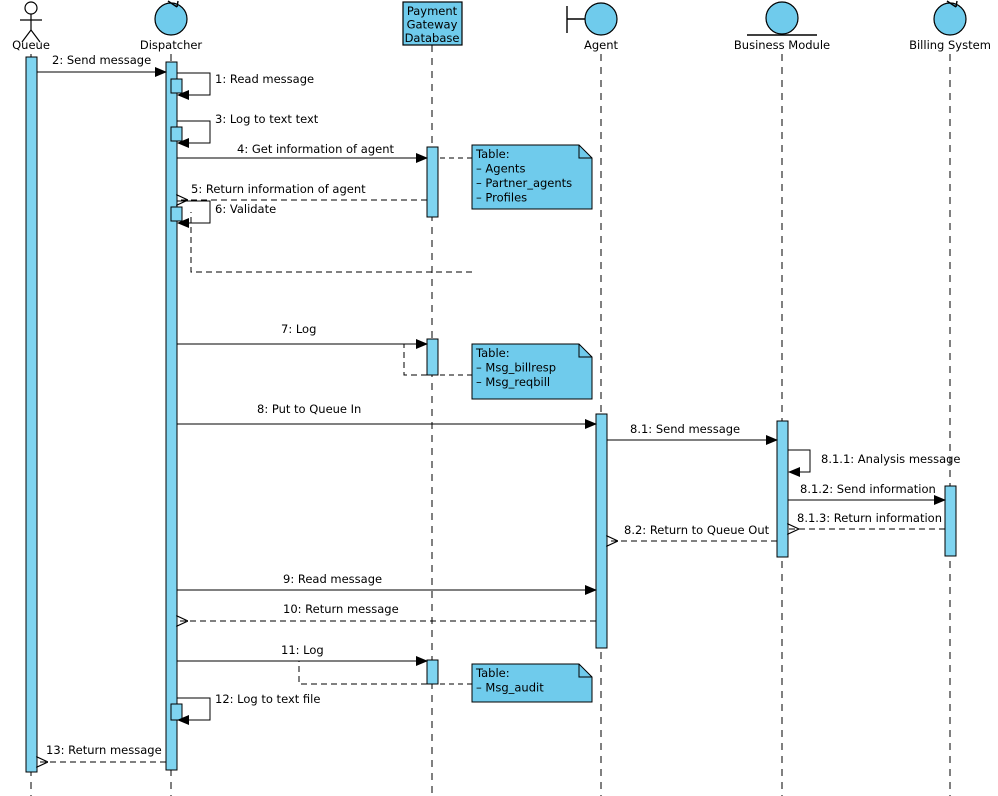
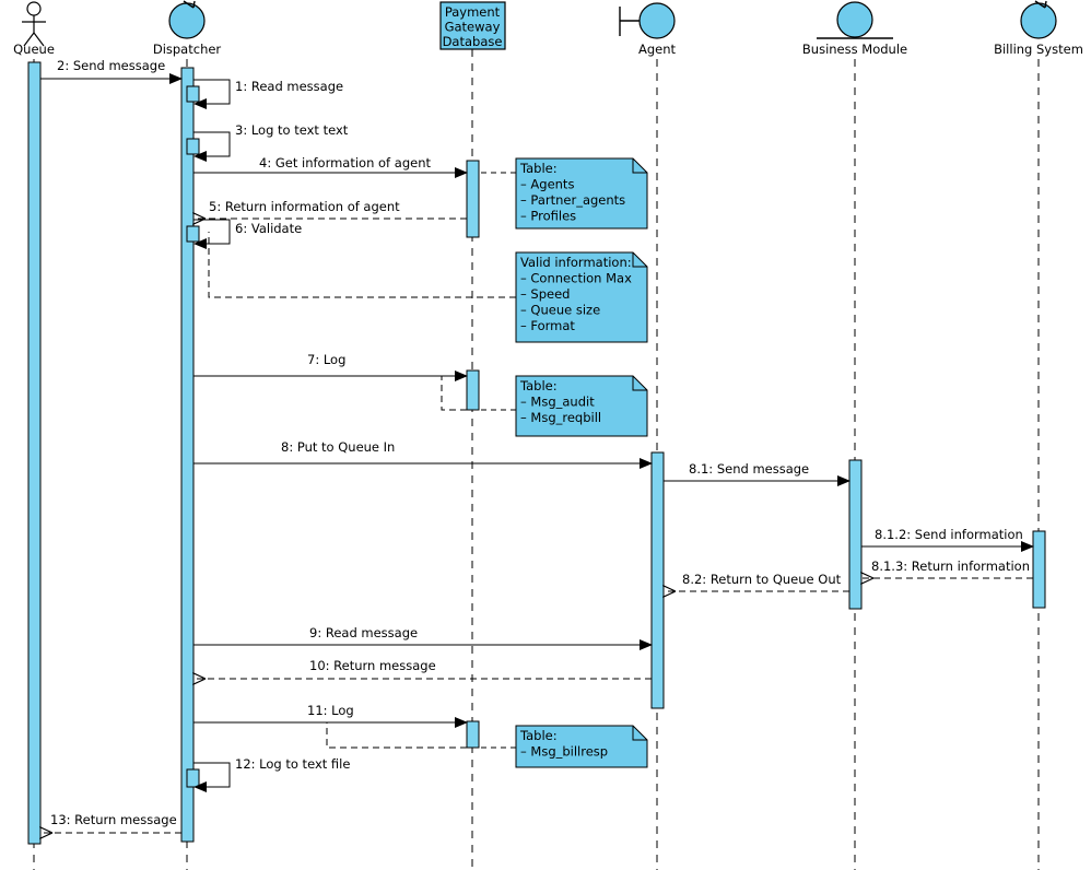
  Queue
  Dispatcher
  Payment
  Gateway
  Database
  Agent
  Business Module
  Billing System
  Table:
  – Agents
  – Partner_agents
  – Profiles
+ Valid information:
+ – Connection Max
+ – Speed
+ – Queue size
+ – Format
  Table:
- – Msg_billresp
+ – Msg_audit
  – Msg_reqbill
  Table:
- – Msg_audit
+ – Msg_billresp
  2: Send message
  1: Read message
  3: Log to text text
  4: Get information of agent
  5: Return information of agent
  6: Validate
  7: Log
  8: Put to Queue In
  8.1: Send message
- 8.1.1: Analysis message
  8.1.2: Send information
  8.1.3: Return information
  8.2: Return to Queue Out
  9: Read message
  10: Return message
  11: Log
  12: Log to text file
  13: Return message
